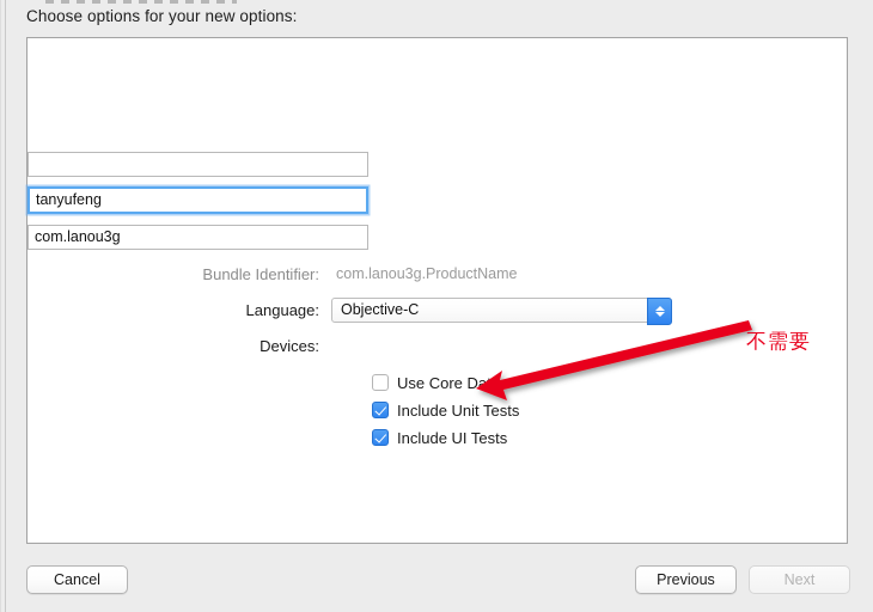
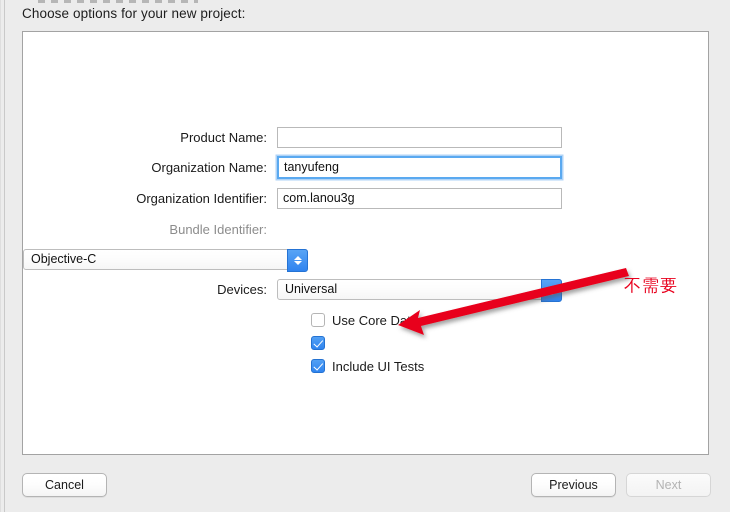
- Choose options for your new options:
+ Choose options for your new project:
+ Product Name:
+ Organization Name:
  tanyufeng
+ Organization Identifier:
  com.lanou3g
  Bundle Identifier:
- com.lanou3g.ProductName
- Language:
  Objective-C
  Devices:
+ Universal
  Use Core Da
- Include Unit Tests
  Include UI Tests
  不需要
  Cancel
  Previous
  Next
